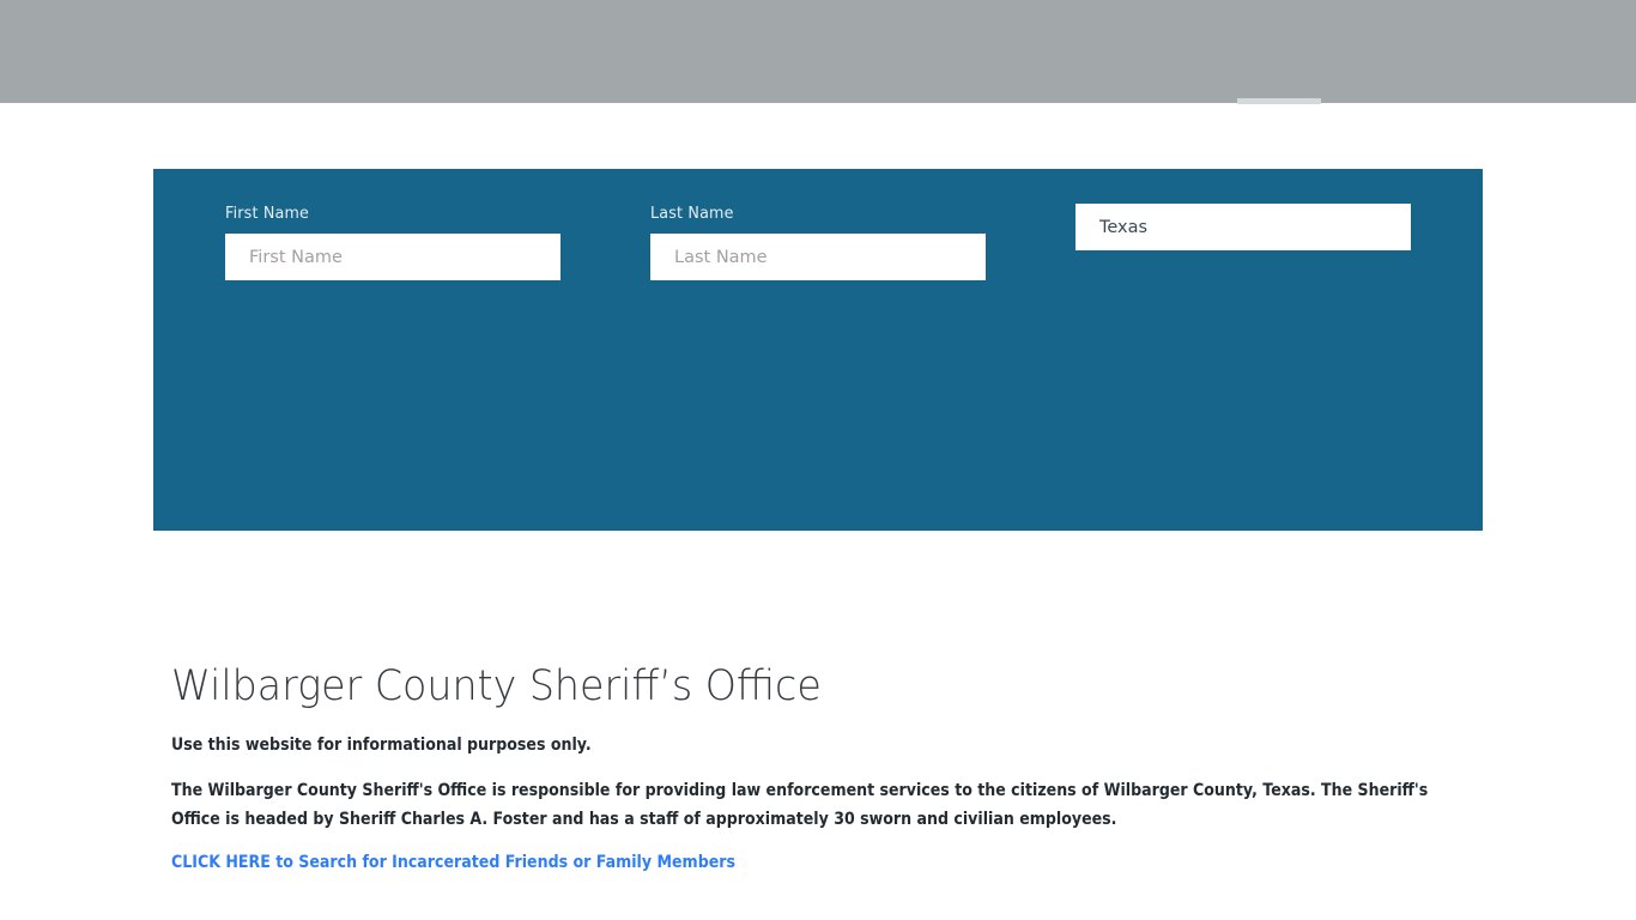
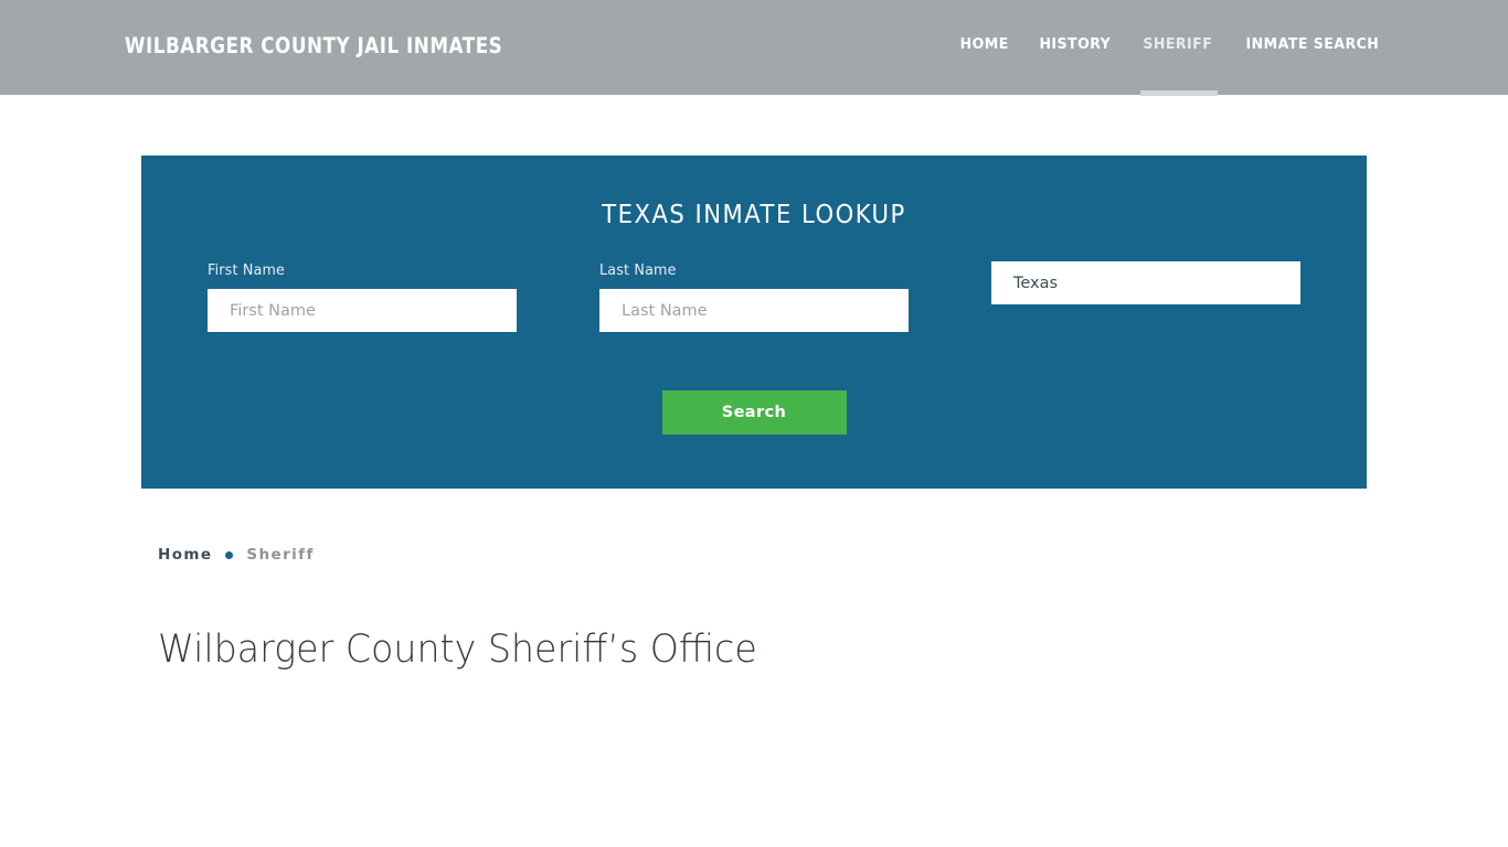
+ WILBARGER COUNTY JAIL INMATES
+ HOME
+ HISTORY
+ SHERIFF
+ INMATE SEARCH
+ TEXAS INMATE LOOKUP
  First Name
  First Name
  Last Name
  Last Name
  Texas
+ Search
+ Home
+ Sheriff
  Wilbarger County Sheriff’s Office
- Use this website for informational purposes only.
- The Wilbarger County Sheriff's Office is responsible for providing law enforcement services to the citizens of Wilbarger County, Texas. The Sheriff's Office is headed by Sheriff Charles A. Foster and has a staff of approximately 30 sworn and civilian employees.
- CLICK HERE to Search for Incarcerated Friends or Family Members
